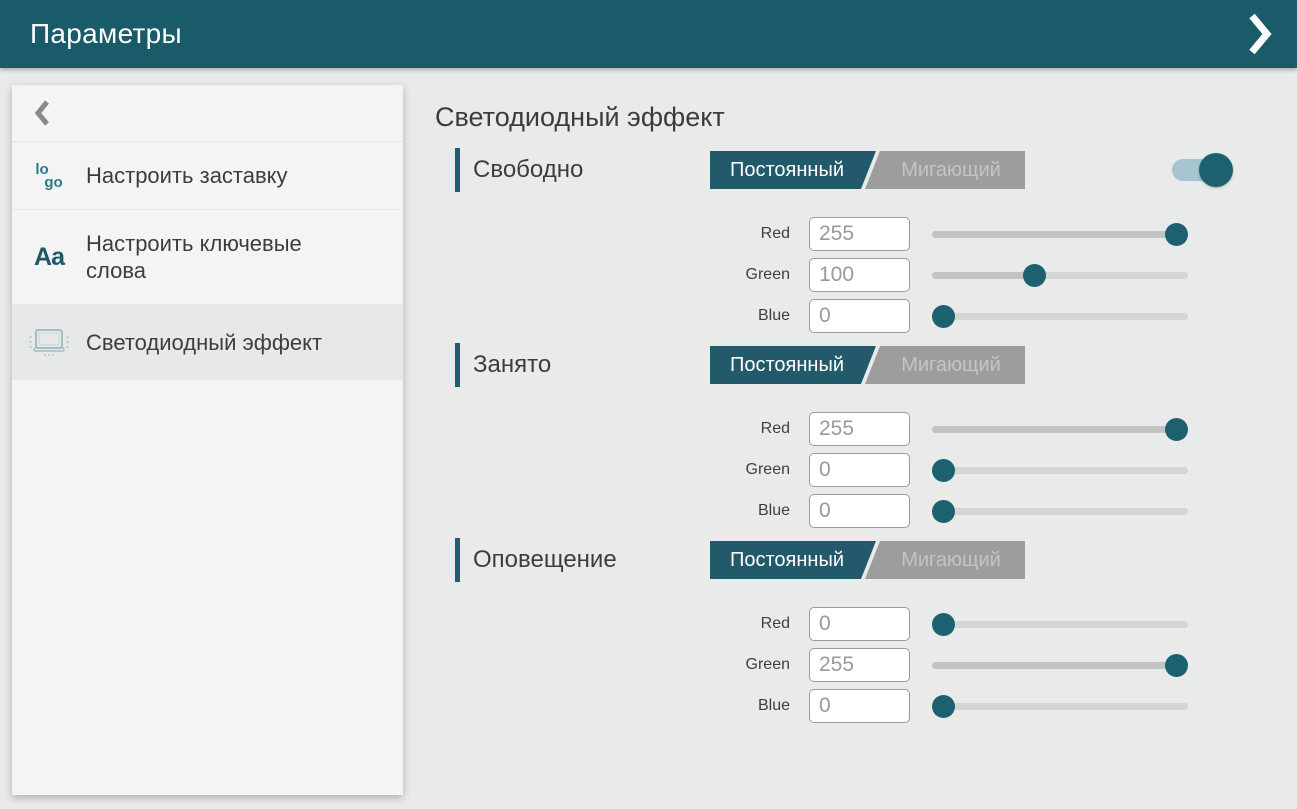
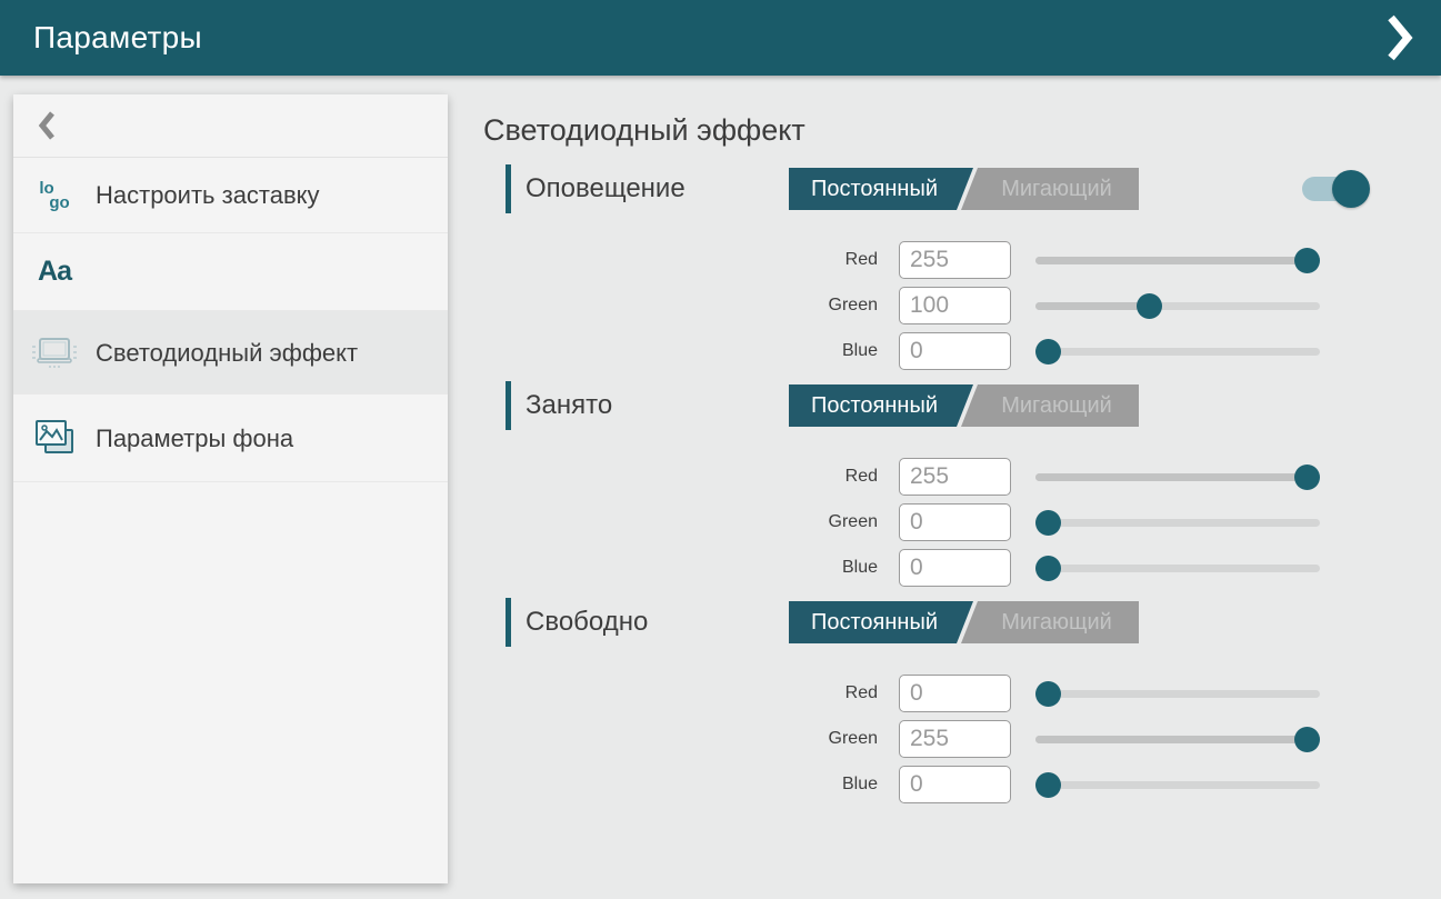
  Параметры
  lo
  go
  Настроить заставку
  Aa
- Настроить ключевые слова
  Светодиодный эффект
+ Параметры фона
  Светодиодный эффект
- Свободно
+ Оповещение
  Постоянный
  Мигающий
  Red
  255
  Green
  100
  Blue
  0
  Занято
  Постоянный
  Мигающий
  Red
  255
  Green
  0
  Blue
  0
- Оповещение
+ Свободно
  Постоянный
  Мигающий
  Red
  0
  Green
  255
  Blue
  0
